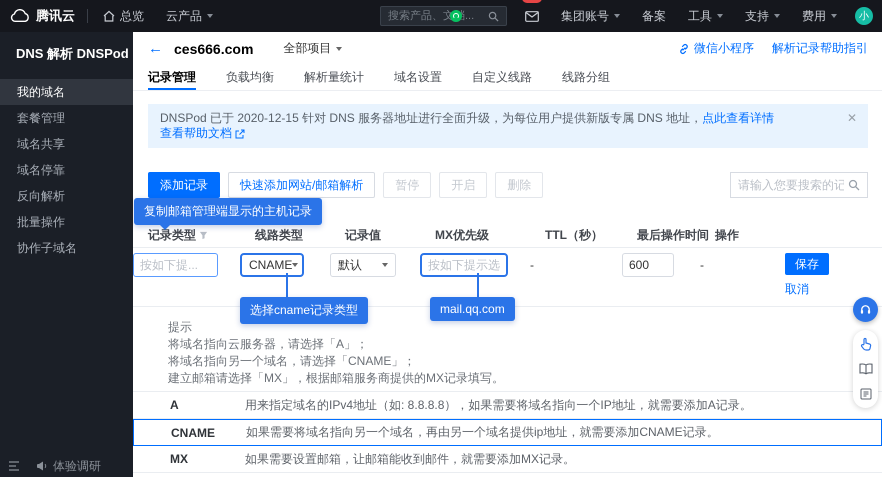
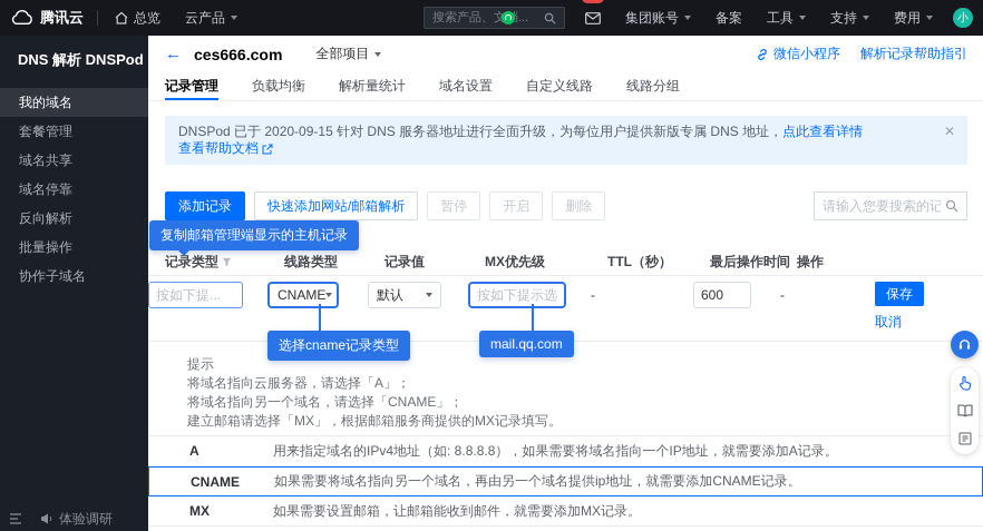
  腾讯云
  总览
  云产品
  搜索产品、文...
  集团账号
  备案
  工具
  支持
  费用
  小
  DNS 解析 DNSPod
  我的域名
  套餐管理
  域名共享
  域名停靠
  反向解析
  批量操作
  协作子域名
  体验调研
  ←
  ces666.com
  全部项目
  微信小程序
  解析记录帮助指引
  记录管理
  负载均衡
  解析量统计
  域名设置
  自定义线路
  线路分组
- DNSPod 已于 2020-12-15 针对 DNS 服务器地址进行全面升级，为每位用户提供新版专属 DNS 地址，点此查看详情
+ DNSPod 已于 2020-09-15 针对 DNS 服务器地址进行全面升级，为每位用户提供新版专属 DNS 地址，点此查看详情
  查看帮助文档
  ✕
  添加记录
  快速添加网站/邮箱解析
  暂停
  开启
  删除
  请输入您要搜索的记
  记录类型
  线路类型
  记录值
  MX优先级
  TTL（秒）
  最后操作时间
  操作
  按如下提...
  CNAME
  默认
  按如下提示选
  -
  600
  -
  保存
  取消
  提示
  将域名指向云服务器，请选择「A」；
  将域名指向另一个域名，请选择「CNAME」；
  建立邮箱请选择「MX」，根据邮箱服务商提供的MX记录填写。
  A
  用来指定域名的IPv4地址（如: 8.8.8.8），如果需要将域名指向一个IP地址，就需要添加A记录。
  CNAME
  如果需要将域名指向另一个域名，再由另一个域名提供ip地址，就需要添加CNAME记录。
  MX
  如果需要设置邮箱，让邮箱能收到邮件，就需要添加MX记录。
  复制邮箱管理端显示的主机记录
  选择cname记录类型
  mail.qq.com
